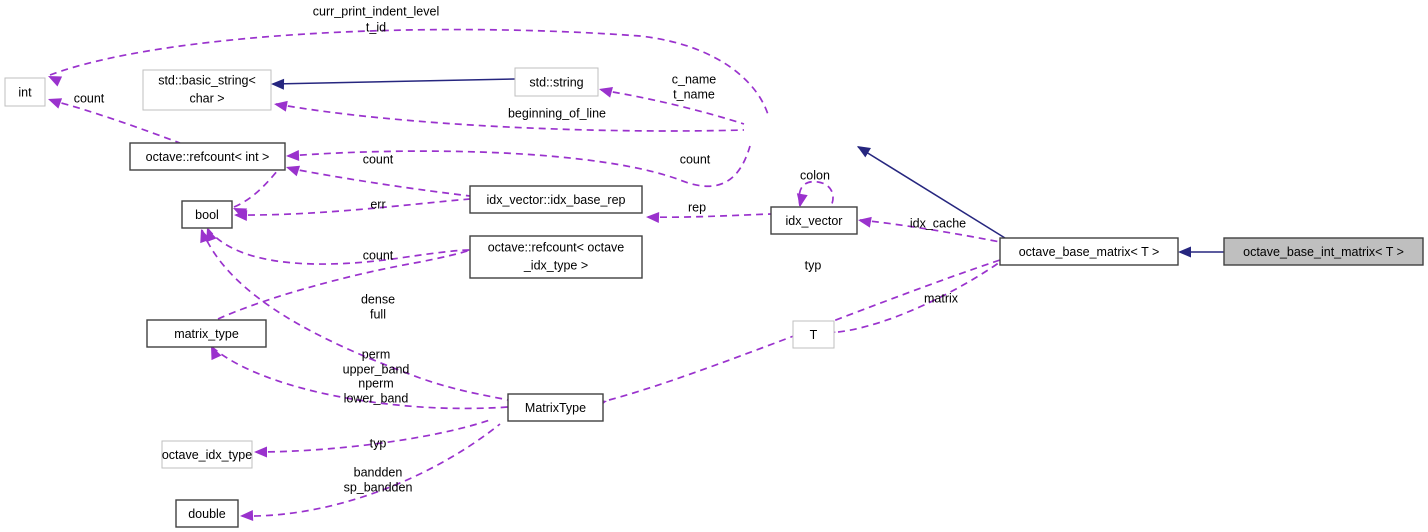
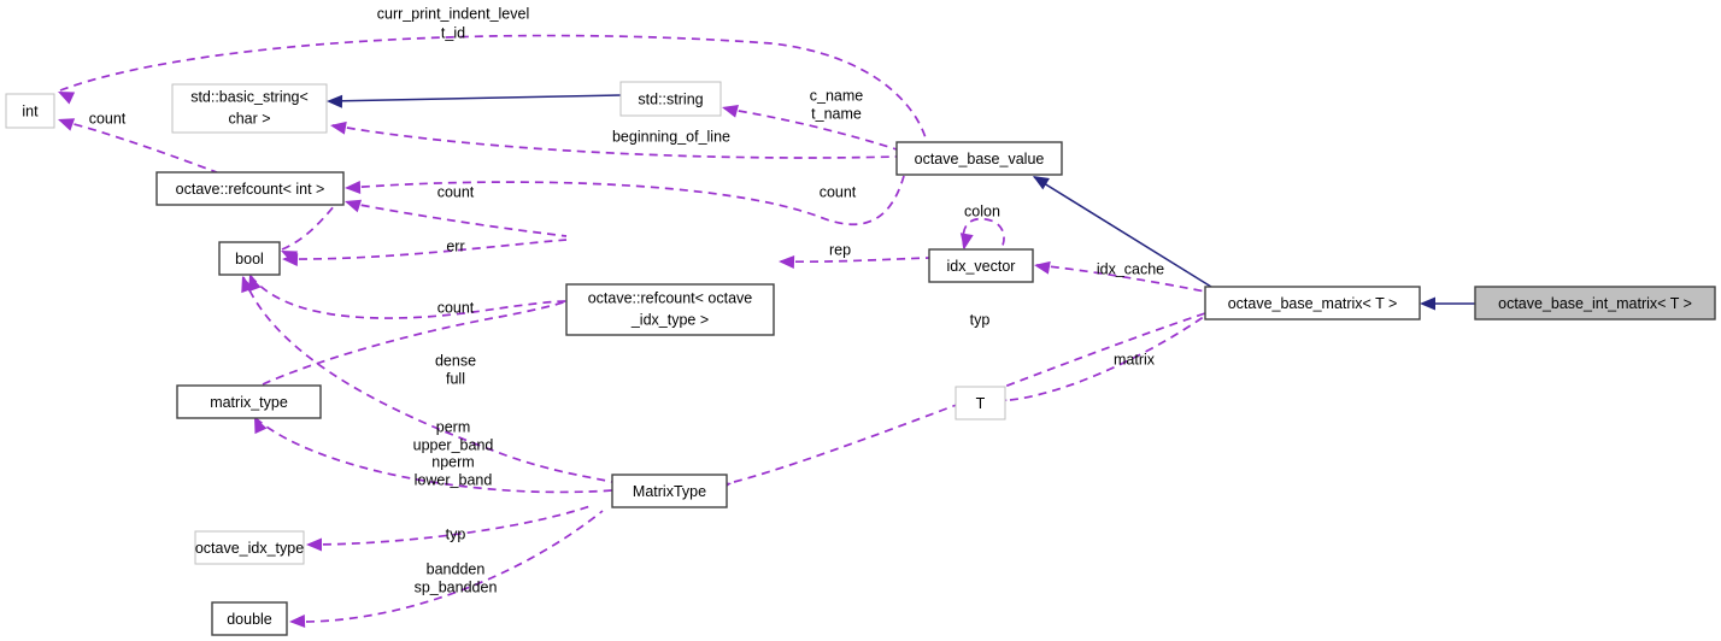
  int
  std::basic_string<
  char >
  std::string
+ octave_base_value
  octave::refcount< int >
- idx_vector::idx_base_rep
  bool
  idx_vector
  octave_base_matrix< T >
  octave_base_int_matrix< T >
  octave::refcount< octave
  _idx_type >
  matrix_type
  T
  MatrixType
  octave_idx_type
  double
  curr_print_indent_level
  t_id
  count
  c_name
  t_name
  beginning_of_line
  count
  count
  err
  count
  dense
  full
  perm
  upper_band
  nperm
  lower_band
  typ
  bandden
  sp_bandden
  typ
  colon
  rep
  idx_cache
  matrix
